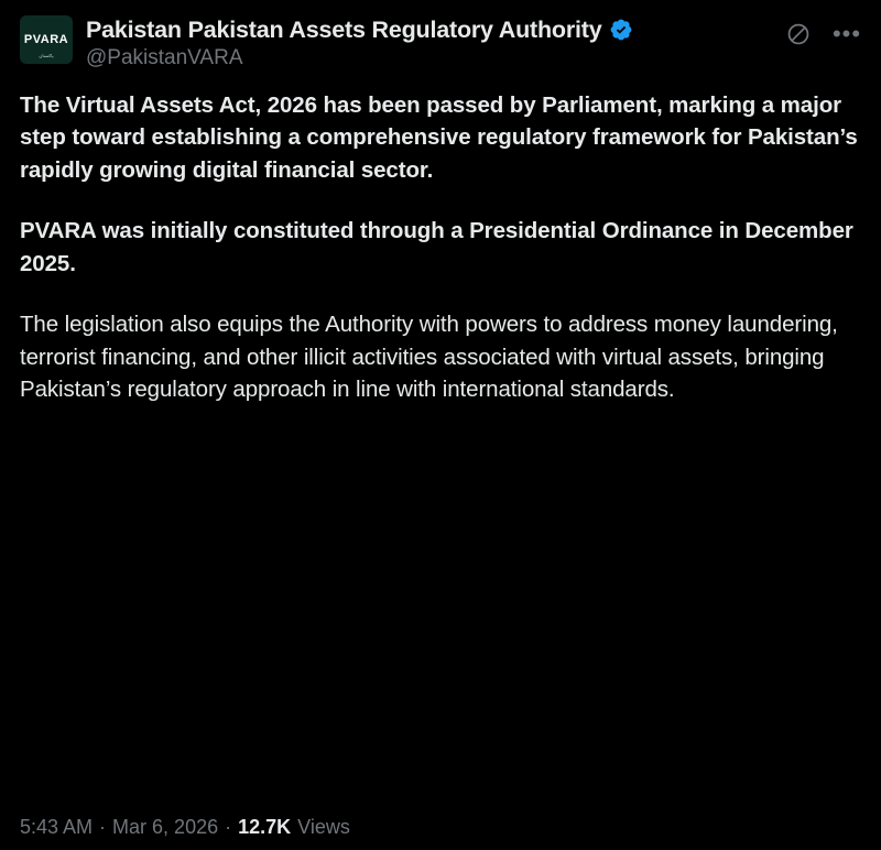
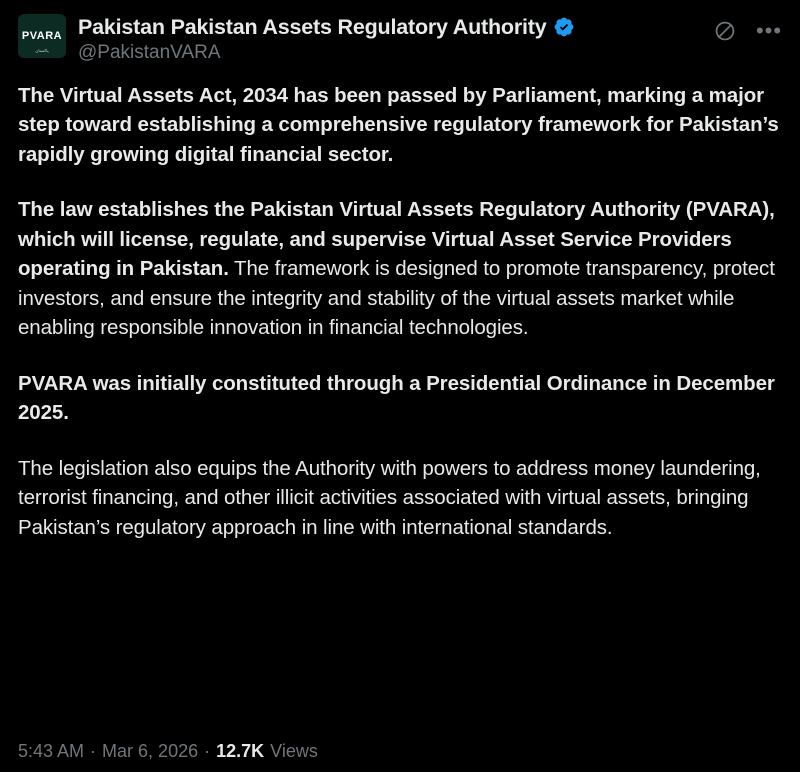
  PVARA
  Pakistan Pakistan Assets Regulatory Authority
  @PakistanVARA
  •••
- The Virtual Assets Act, 2026 has been passed by Parliament, marking a major step toward establishing a comprehensive regulatory framework for Pakistan’s rapidly growing digital financial sector.
+ The Virtual Assets Act, 2034 has been passed by Parliament, marking a major step toward establishing a comprehensive regulatory framework for Pakistan’s rapidly growing digital financial sector.
+ The law establishes the Pakistan Virtual Assets Regulatory Authority (PVARA), which will license, regulate, and supervise Virtual Asset Service Providers operating in Pakistan. The framework is designed to promote transparency, protect investors, and ensure the integrity and stability of the virtual assets market while enabling responsible innovation in financial technologies.
  PVARA was initially constituted through a Presidential Ordinance in December 2025.
  The legislation also equips the Authority with powers to address money laundering, terrorist financing, and other illicit activities associated with virtual assets, bringing Pakistan’s regulatory approach in line with international standards.
  5:43 AM
  ·
  Mar 6, 2026
  ·
  12.7K
  Views
